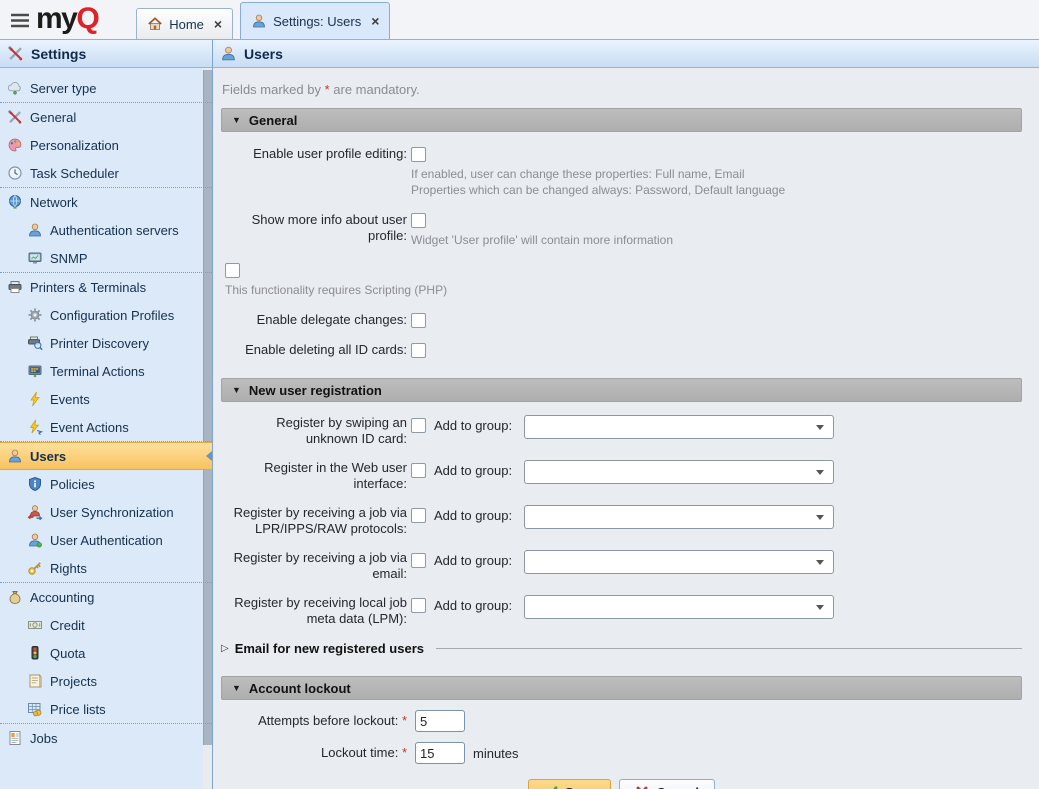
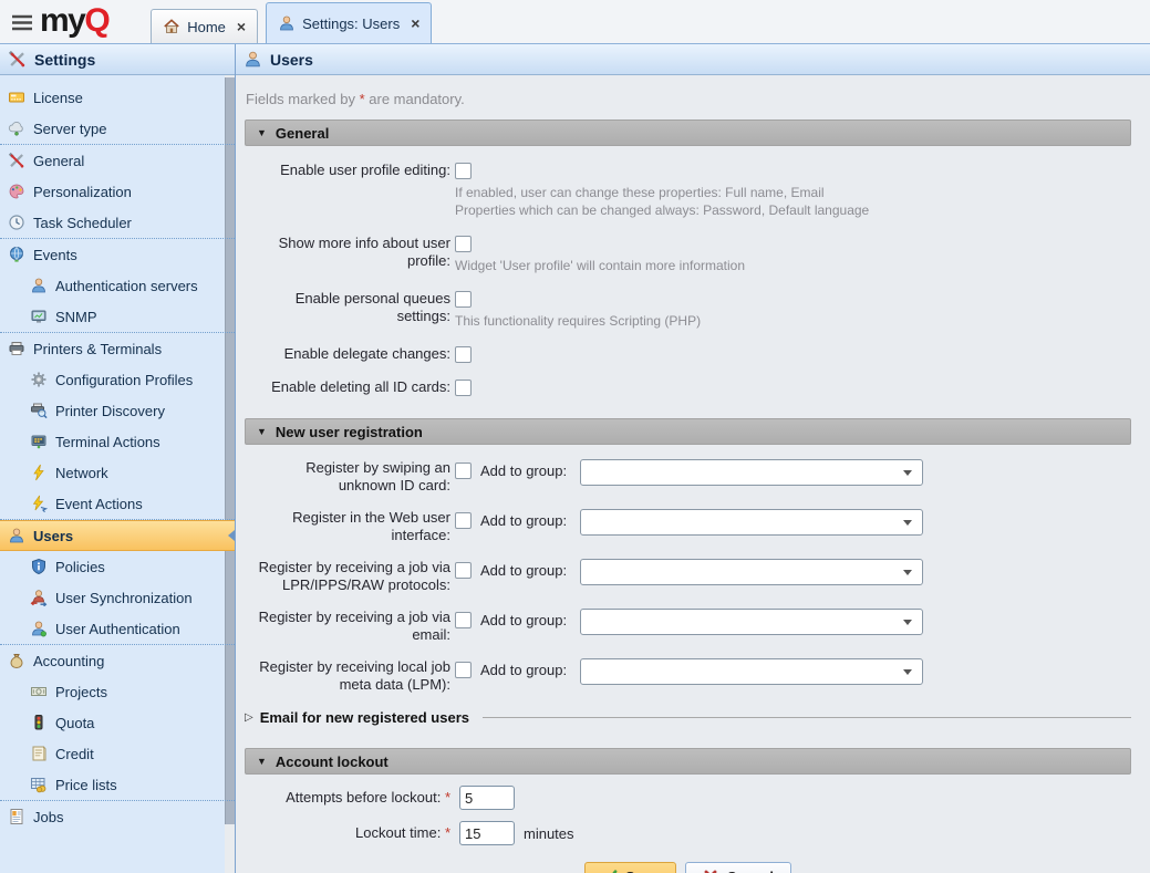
  myQ
  Home
  ×
  Settings: Users
  ×
  Settings
+ License
  Server type
  General
  Personalization
  Task Scheduler
- Network
+ Events
  Authentication servers
  SNMP
  Printers & Terminals
  Configuration Profiles
  Printer Discovery
  Terminal Actions
- Events
+ Network
  Event Actions
  Users
  Policies
  User Synchronization
  User Authentication
- Rights
  Accounting
- Credit
+ Projects
  Quota
- Projects
+ Credit
  Price lists
  Jobs
  Users
  Fields marked by * are mandatory.
  ▼
  General
  Enable user profile editing:
  If enabled, user can change these properties: Full name, Email
  Properties which can be changed always: Password, Default language
  Show more info about user profile:
  Widget 'User profile' will contain more information
+ Enable personal queues settings:
  This functionality requires Scripting (PHP)
  Enable delegate changes:
  Enable deleting all ID cards:
  ▼
  New user registration
  Register by swiping an unknown ID card:
  Add to group:
  Register in the Web user interface:
  Add to group:
  Register by receiving a job via LPR/IPPS/RAW protocols:
  Add to group:
  Register by receiving a job via email:
  Add to group:
  Register by receiving local job meta data (LPM):
  Add to group:
  ▷
  Email for new registered users
  ▼
  Account lockout
  Attempts before lockout: *
  5
  Lockout time: *
  15
  minutes
